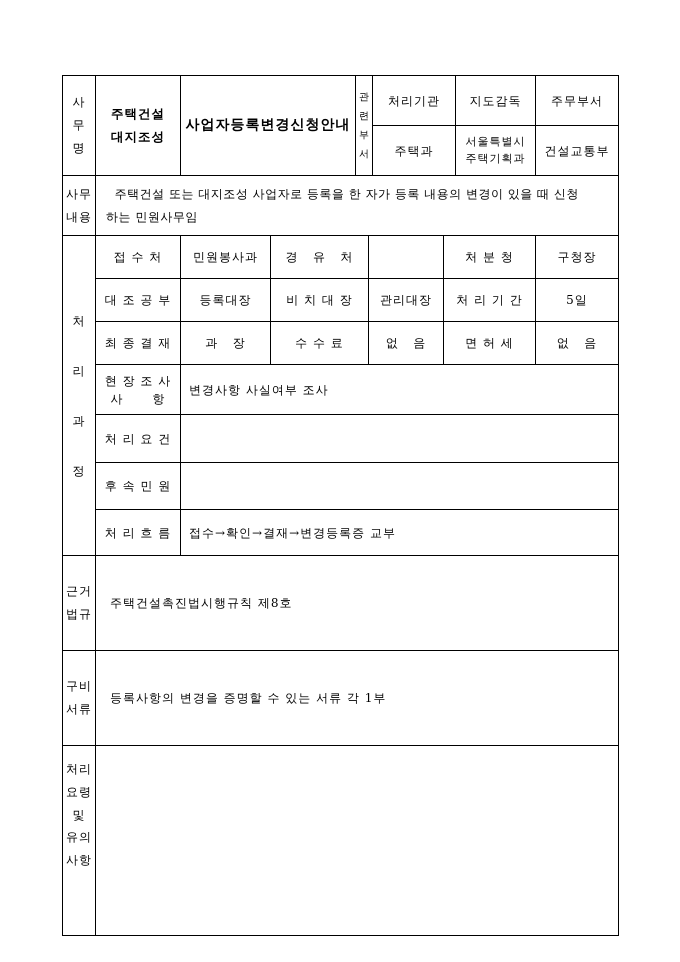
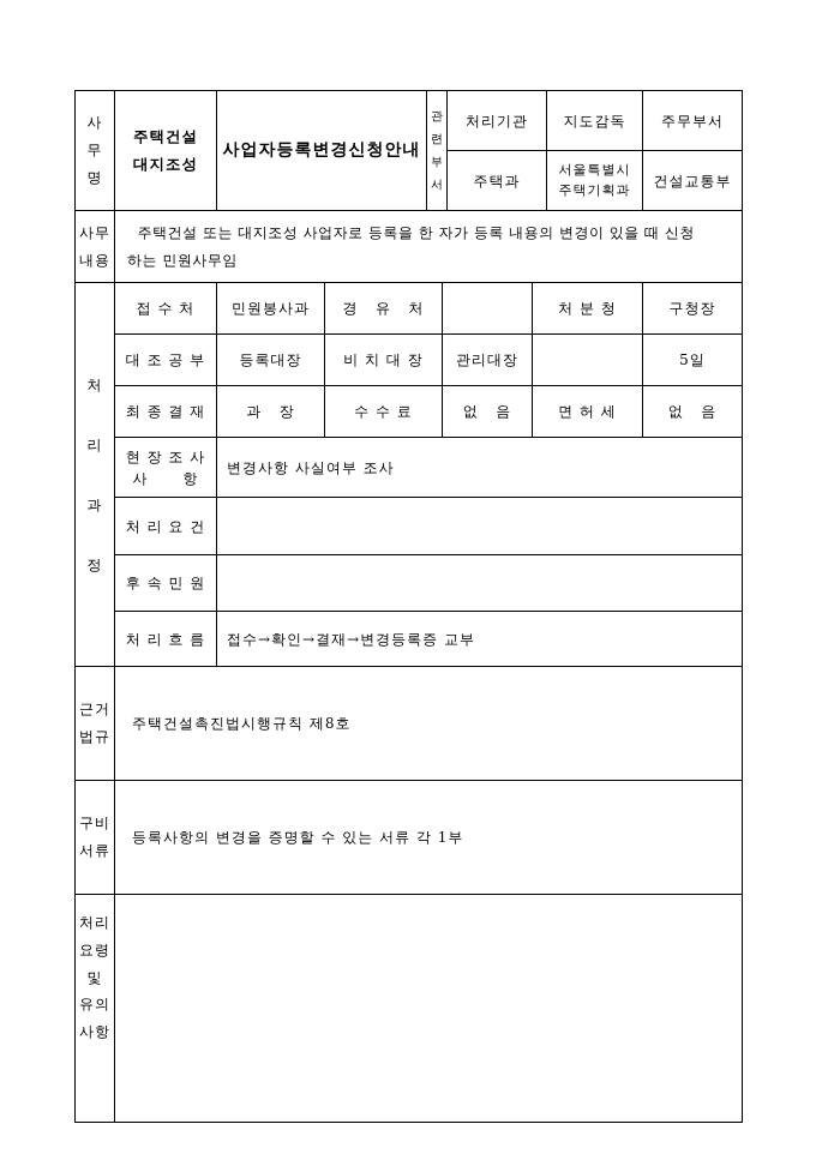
  사
  무
  명
  주택건설
  대지조성
  사업자등록변경신청안내
  관
  련
  부
  서
  처리기관
  지도감독
  주무부서
  주택과
  서울특별시
  주택기획과
  건설교통부
  사무
  내용
  주택건설 또는 대지조성 사업자로 등록을 한 자가 등록 내용의 변경이 있을 때 신청
  하는 민원사무임
  처
  리
  과
  정
  접 수 처
  민원봉사과
  경 유 처
  처 분 청
  구청장
  대 조 공 부
  등록대장
  비 치 대 장
  관리대장
- 처 리 기 간
  5일
  최 종 결 재
  과 장
  수 수 료
  없 음
  면 허 세
  없 음
  현 장 조 사
  사 항
  변경사항 사실여부 조사
  처 리 요 건
  후 속 민 원
  처 리 흐 름
  접수→확인→결재→변경등록증 교부
  근거
  법규
  주택건설촉진법시행규칙 제8호
  구비
  서류
  등록사항의 변경을 증명할 수 있는 서류 각 1부
  처리
  요령
  및
  유의
  사항
